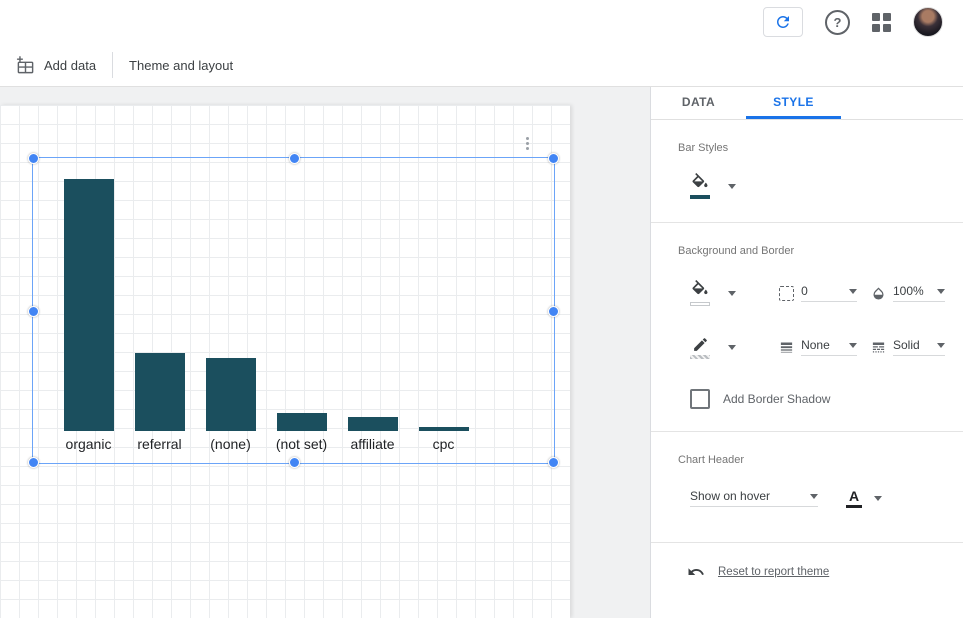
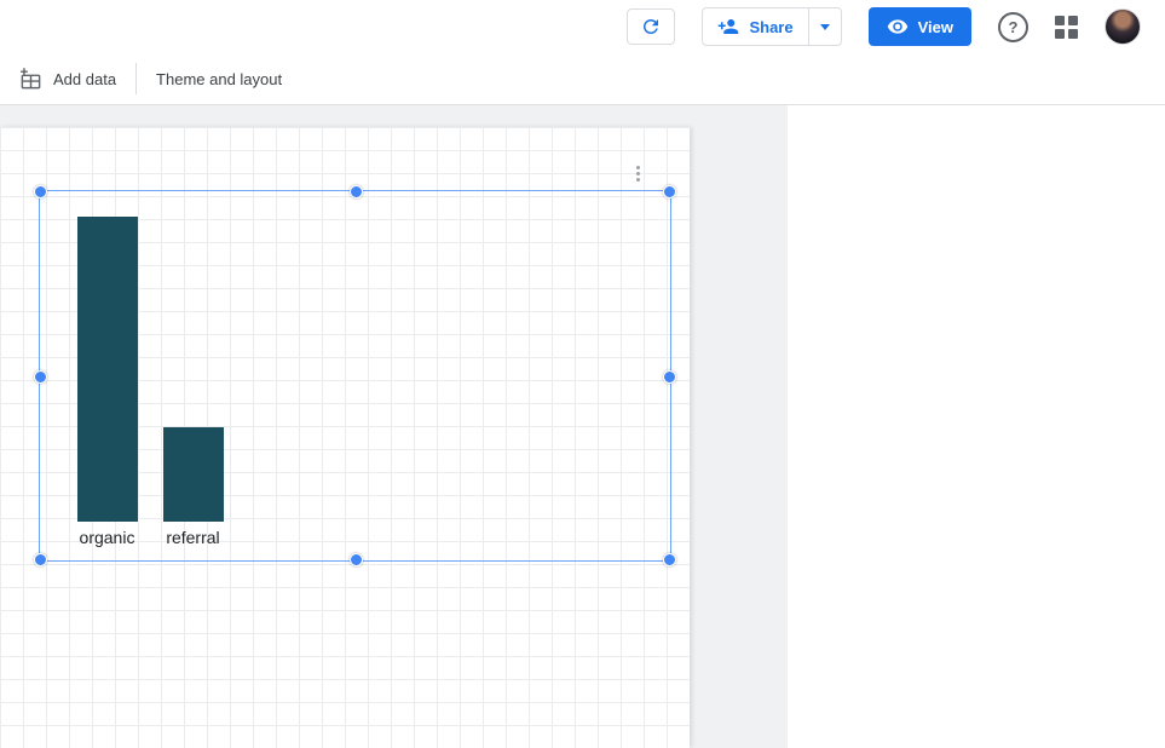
+ Share
+ View
  ?
  Add data
  Theme and layout
  organic
  referral
- (none)
- (not set)
- affiliate
- cpc
- DATA
- STYLE
- Bar Styles
- Background and Border
- 0
- 100%
- None
- Solid
- Add Border Shadow
- Chart Header
- Show on hover
- A
- Reset to report theme
